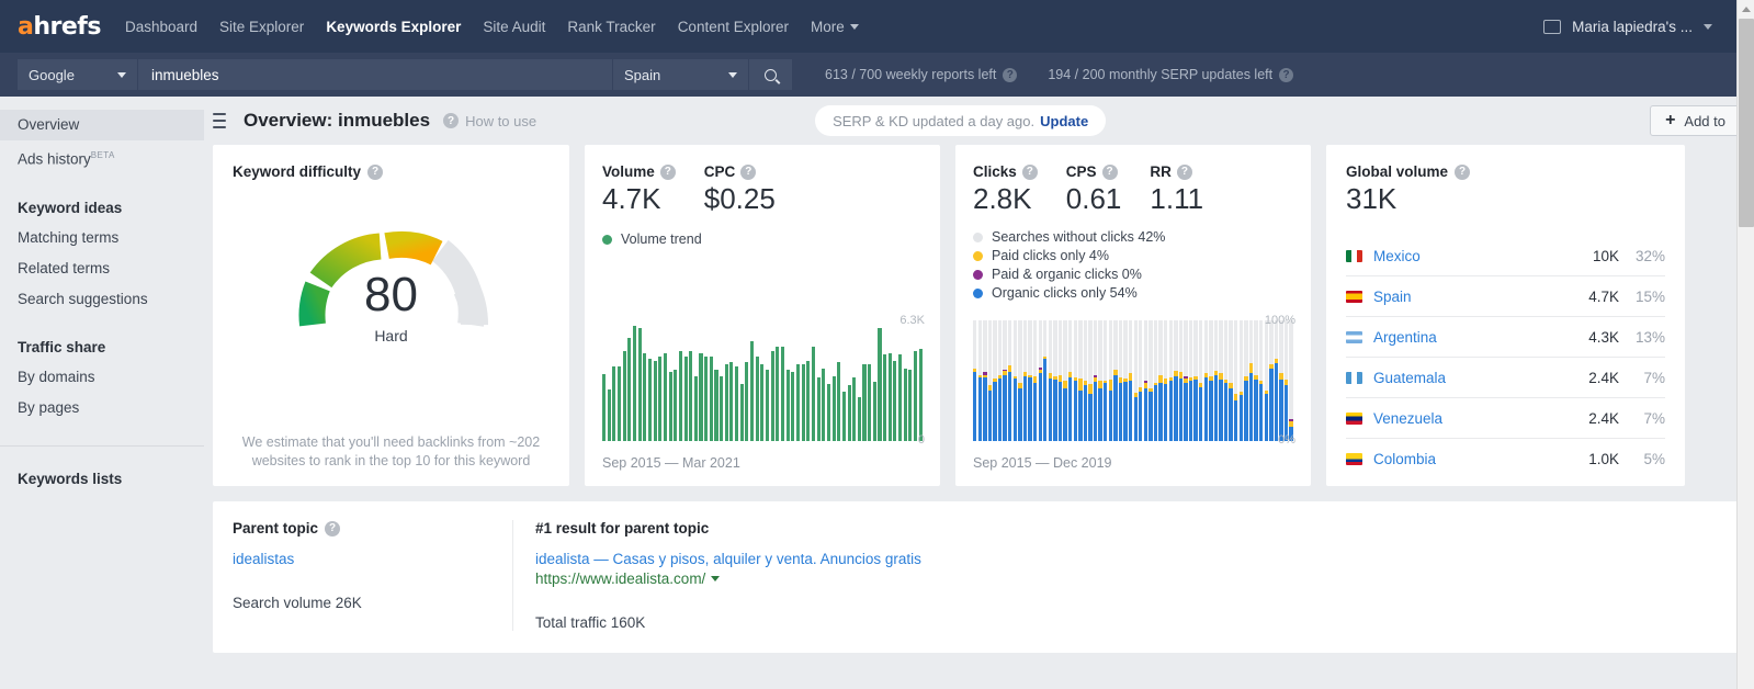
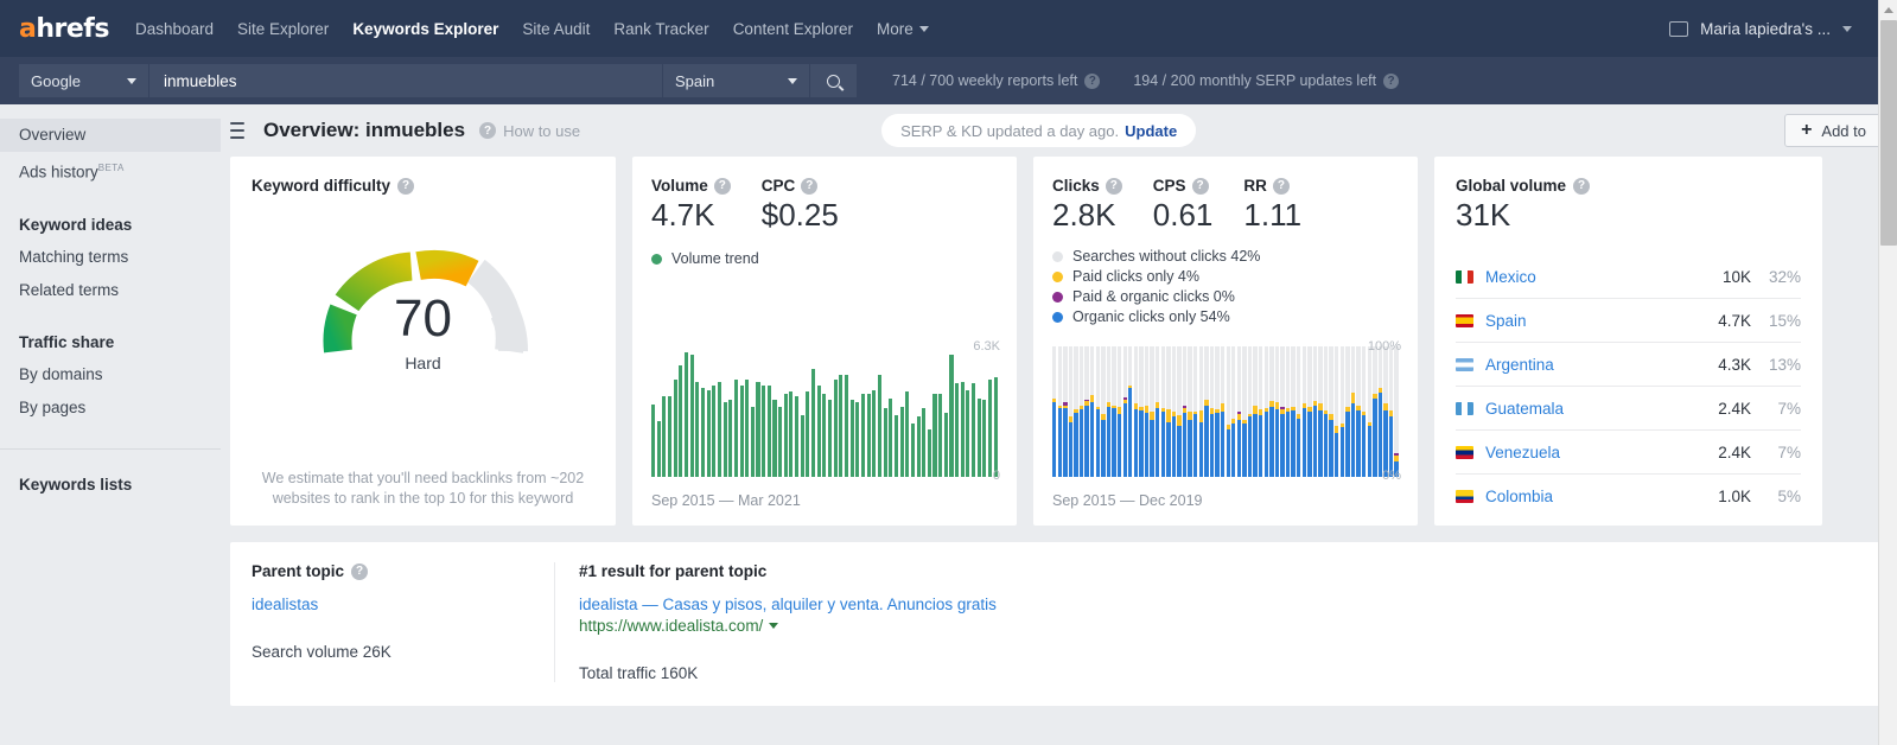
  ahrefs
  Dashboard
  Site Explorer
  Keywords Explorer
  Site Audit
  Rank Tracker
  Content Explorer
  More
  Maria lapiedra's ...
  Google
  inmuebles
  Spain
- 613 / 700 weekly reports left
+ 714 / 700 weekly reports left
  ?
  194 / 200 monthly SERP updates left
  ?
  Overview
  Ads historyBETA
  Keyword ideas
  Matching terms
  Related terms
- Search suggestions
  Traffic share
  By domains
  By pages
  Keywords lists
  Overview: inmuebles
  ?
  How to use
  SERP & KD updated a day ago.
  Update
  +
  Add to
  Keyword difficulty
  ?
- 80
+ 70
  Hard
  We estimate that you'll need backlinks from ~202 websites to rank in the top 10 for this keyword
  Volume
  ?
  4.7K
  CPC
  ?
  $0.25
  Volume trend
  6.3K
  0
  Sep 2015 — Mar 2021
  Clicks
  ?
  2.8K
  CPS
  ?
  0.61
  RR
  ?
  1.11
  Searches without clicks 42%
  Paid clicks only 4%
  Paid & organic clicks 0%
  Organic clicks only 54%
  100%
  0%
  Sep 2015 — Dec 2019
  Global volume
  ?
  31K
  Mexico
  10K
  32%
  Spain
  4.7K
  15%
  Argentina
  4.3K
  13%
  Guatemala
  2.4K
  7%
  Venezuela
  2.4K
  7%
  Colombia
  1.0K
  5%
  Parent topic
  ?
  idealistas
  Search volume 26K
  #1 result for parent topic
  idealista — Casas y pisos, alquiler y venta. Anuncios gratis
  https://www.idealista.com/
  Total traffic 160K
